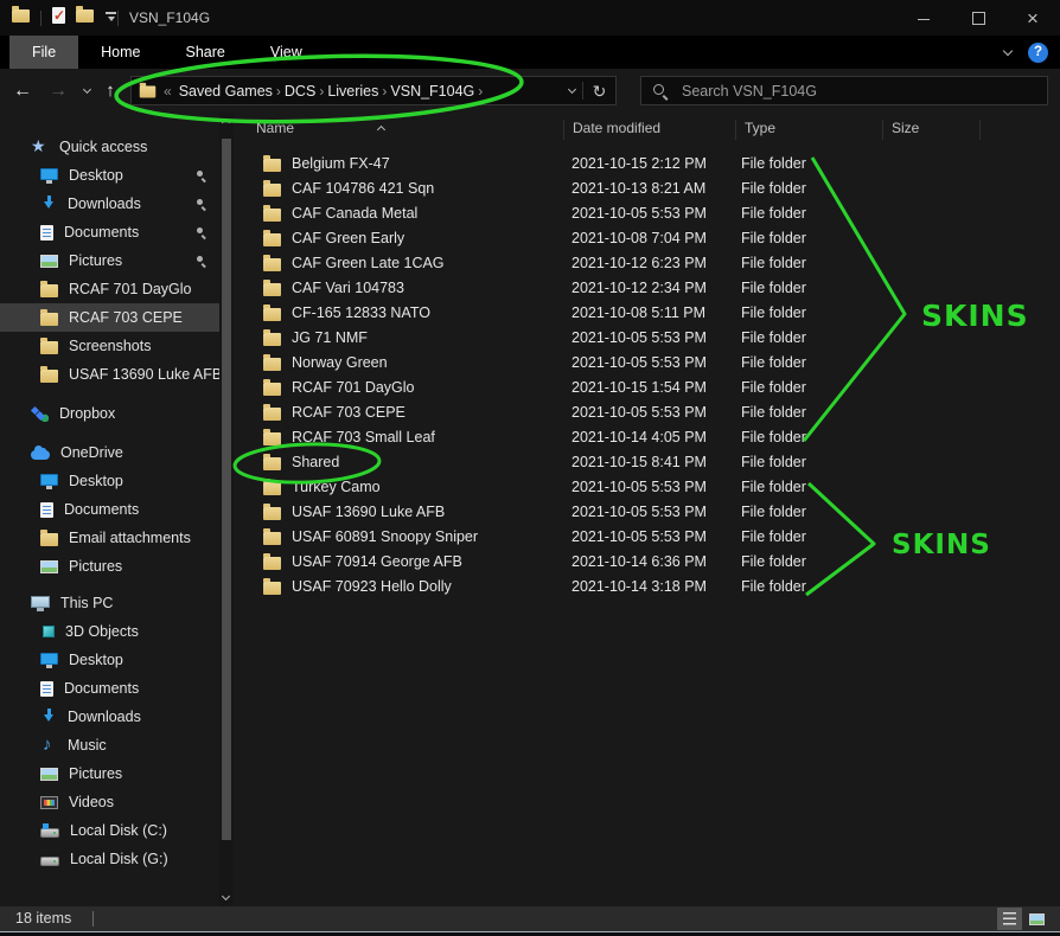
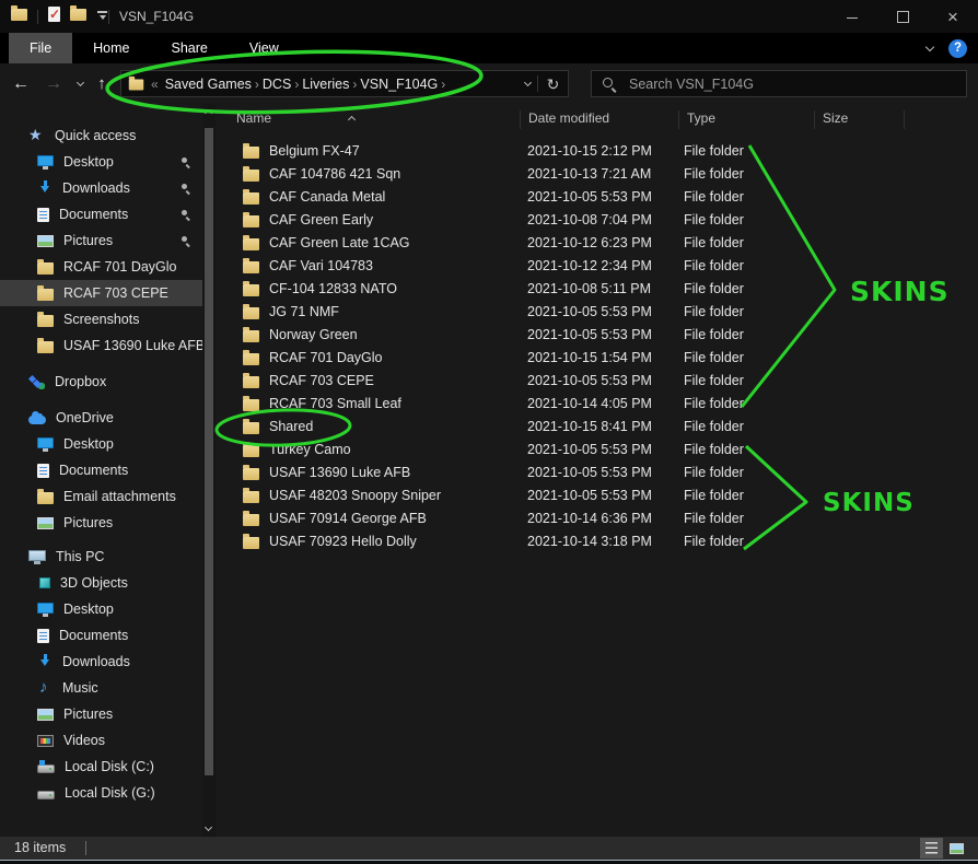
  VSN_F104G
  File
  Home
  Share
  View
  «
  Saved Games
  ›
  DCS
  ›
  Liveries
  ›
  VSN_F104G
  ›
  Search VSN_F104G
  Quick access
  Desktop
  Downloads
  Documents
  Pictures
  RCAF 701 DayGlo
  RCAF 703 CEPE
  Screenshots
  USAF 13690 Luke AFB
  Dropbox
  OneDrive
  Desktop
  Documents
  Email attachments
  Pictures
  This PC
  3D Objects
  Desktop
  Documents
  Downloads
  Music
  Pictures
  Videos
  Local Disk (C:)
  Local Disk (G:)
  Name
  Date modified
  Type
  Size
  Belgium FX-47
  2021-10-15 2:12 PM
  File folder
  CAF 104786 421 Sqn
- 2021-10-13 8:21 AM
+ 2021-10-13 7:21 AM
  File folder
  CAF Canada Metal
  2021-10-05 5:53 PM
  File folder
  CAF Green Early
  2021-10-08 7:04 PM
  File folder
  CAF Green Late 1CAG
  2021-10-12 6:23 PM
  File folder
  CAF Vari 104783
  2021-10-12 2:34 PM
  File folder
- CF-165 12833 NATO
+ CF-104 12833 NATO
  2021-10-08 5:11 PM
  File folder
  JG 71 NMF
  2021-10-05 5:53 PM
  File folder
  Norway Green
  2021-10-05 5:53 PM
  File folder
  RCAF 701 DayGlo
  2021-10-15 1:54 PM
  File folder
  RCAF 703 CEPE
  2021-10-05 5:53 PM
  File folder
  RCAF 703 Small Leaf
  2021-10-14 4:05 PM
  File folder
  Shared
  2021-10-15 8:41 PM
  File folder
  Turkey Camo
  2021-10-05 5:53 PM
  File folder
  USAF 13690 Luke AFB
  2021-10-05 5:53 PM
  File folder
- USAF 60891 Snoopy Sniper
+ USAF 48203 Snoopy Sniper
  2021-10-05 5:53 PM
  File folder
  USAF 70914 George AFB
  2021-10-14 6:36 PM
  File folder
  USAF 70923 Hello Dolly
  2021-10-14 3:18 PM
  File folder
  18 items
  SKINS
  SKINS
